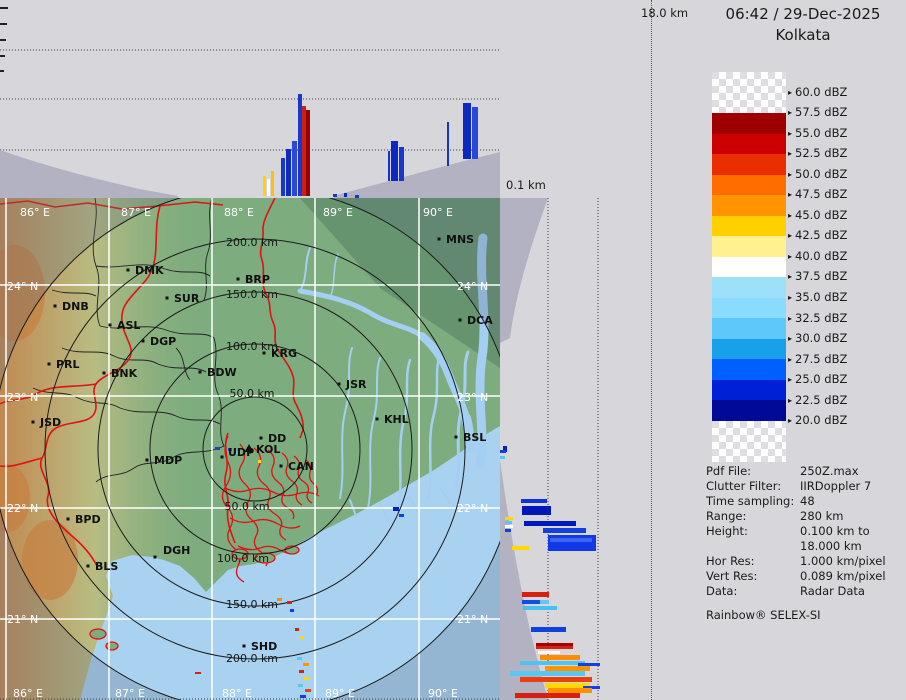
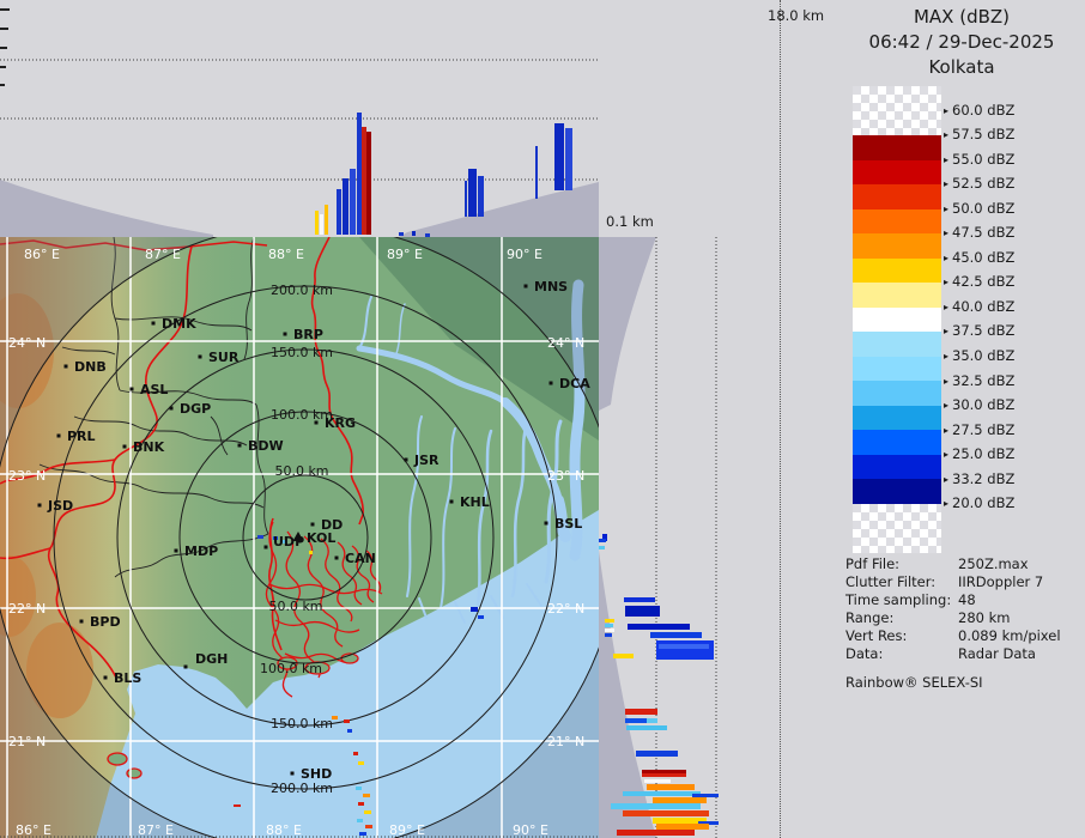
  200.0 km
  150.0 km
  100.0 km
  50.0 km
  50.0 km
  100.0 km
  150.0 km
  200.0 km
  86° E
  87° E
  88° E
  89° E
  90° E
  86° E
  87° E
  88° E
  89° E
  90° E
  24° N
  23° N
  22° N
  21° N
  24° N
  23° N
  22° N
  21° N
  DMK
  DNB
  SUR
  ASL
  DGP
  PRL
  BNK
  BDW
  BRP
  KRG
  JSR
  KHL
  MNS
  DCA
  BSL
  JSD
  MDP
  BPD
  DGH
  BLS
  SHD
  DD
  KOL
  UDP
  CAN
  18.0 km
  0.1 km
+ MAX (dBZ)
  06:42 / 29-Dec-2025
  Kolkata
  ▸ 60.0 dBZ
  ▸ 57.5 dBZ
  ▸ 55.0 dBZ
  ▸ 52.5 dBZ
  ▸ 50.0 dBZ
  ▸ 47.5 dBZ
  ▸ 45.0 dBZ
  ▸ 42.5 dBZ
  ▸ 40.0 dBZ
  ▸ 37.5 dBZ
  ▸ 35.0 dBZ
  ▸ 32.5 dBZ
  ▸ 30.0 dBZ
  ▸ 27.5 dBZ
  ▸ 25.0 dBZ
- ▸ 22.5 dBZ
+ ▸ 33.2 dBZ
  ▸ 20.0 dBZ
  Pdf File:
  250Z.max
  Clutter Filter:
  IIRDoppler 7
  Time sampling:
  48
  Range:
  280 km
- Height:
- 0.100 km to
- 18.000 km
- Hor Res:
- 1.000 km/pixel
  Vert Res:
  0.089 km/pixel
  Data:
  Radar Data
  Rainbow® SELEX-SI
